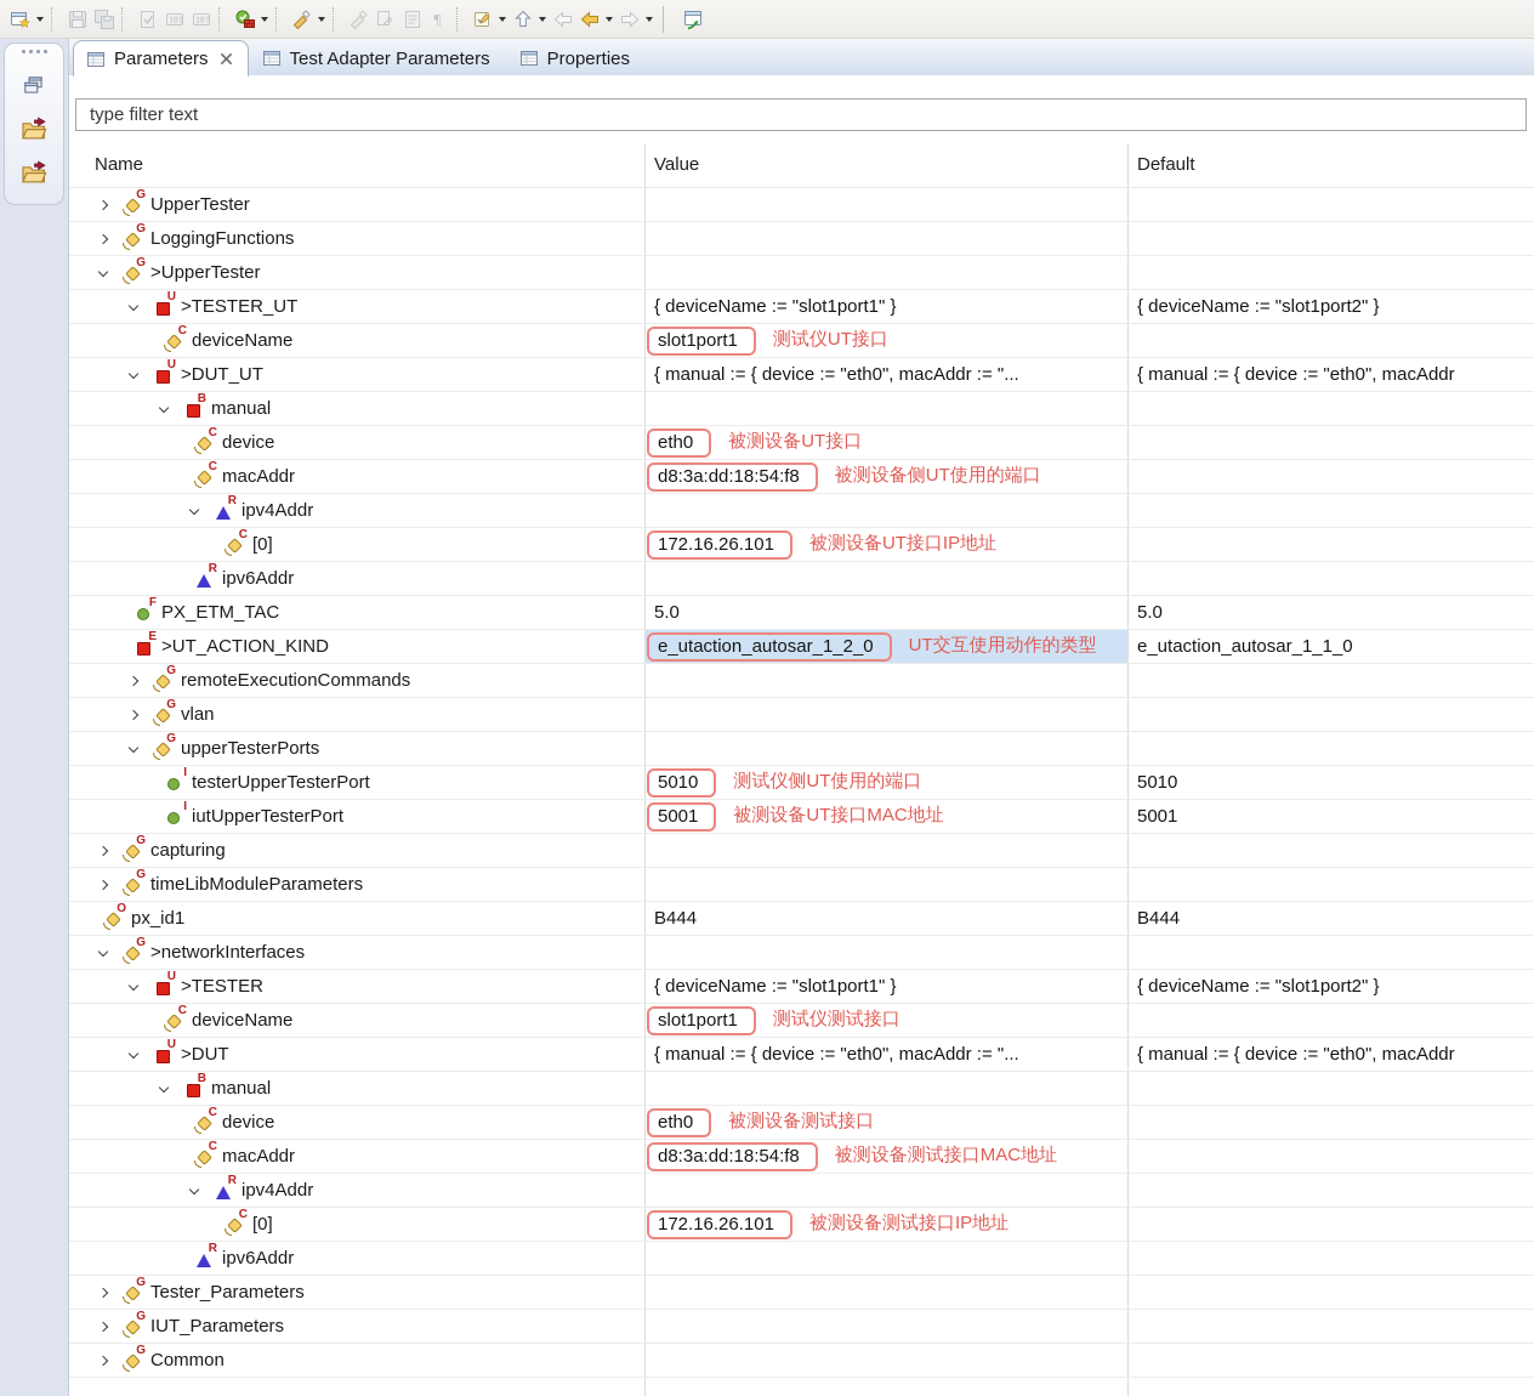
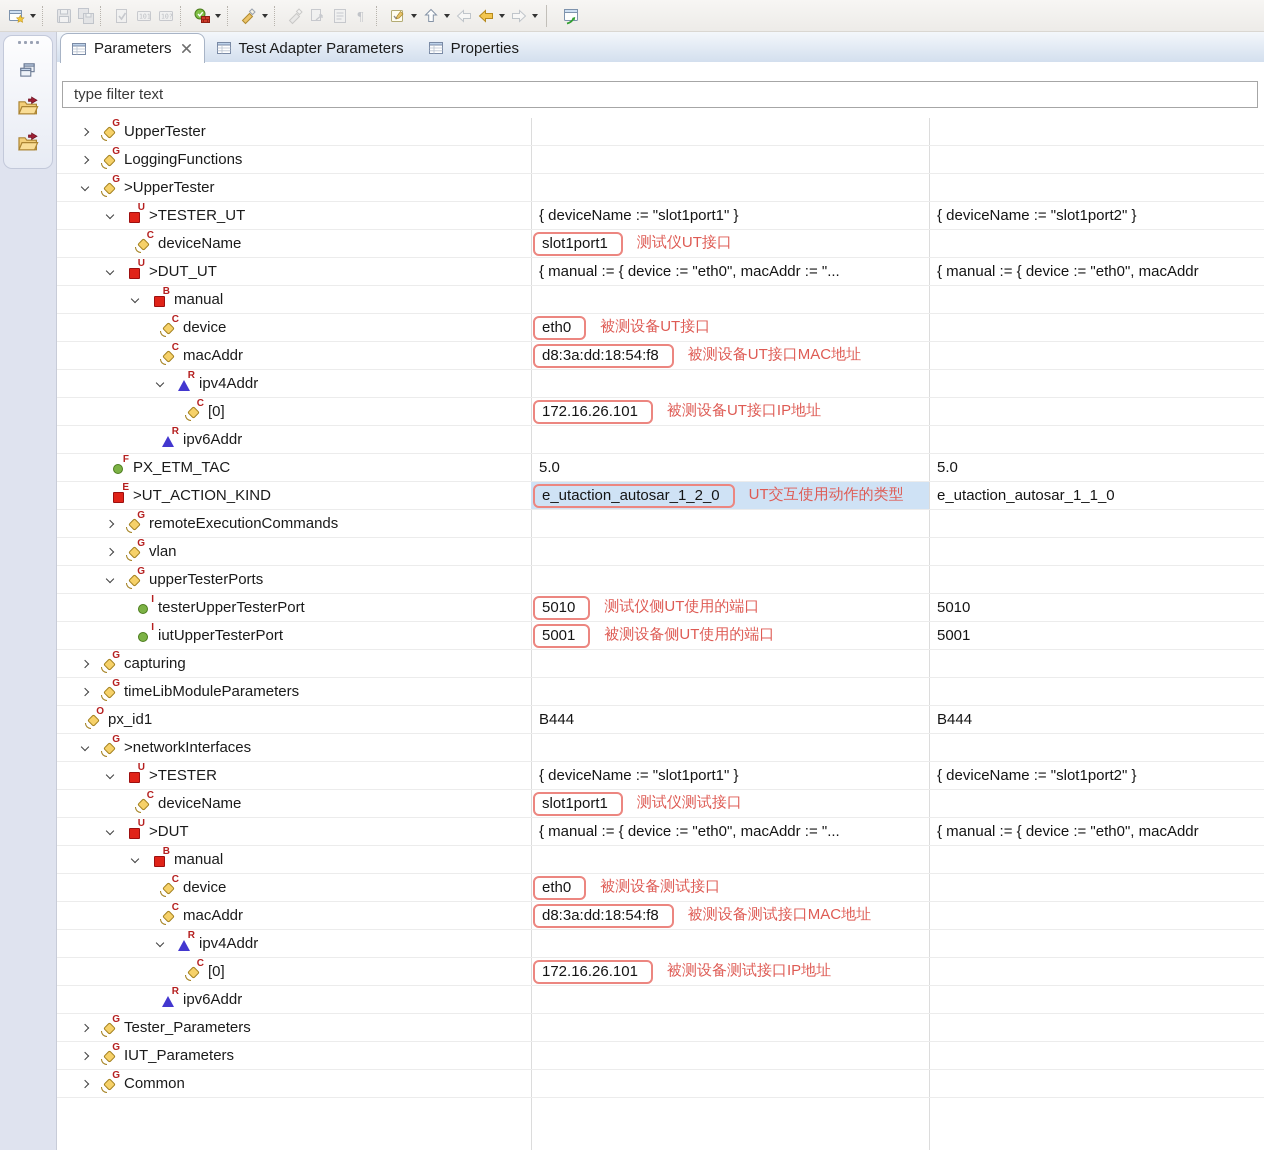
  101
  10?
  ¶
  Parameters
  Test Adapter Parameters
  Properties
  type filter text
- Name
- Value
- Default
  G
  UpperTester
  G
  LoggingFunctions
  G
  >UpperTester
  U
  >TESTER_UT
  { deviceName := "slot1port1" }
  { deviceName := "slot1port2" }
  C
  deviceName
  slot1port1
  测试仪UT接口
  U
  >DUT_UT
  { manual := { device := "eth0", macAddr := "...
  { manual := { device := "eth0", macAddr
  B
  manual
  C
  device
  eth0
  被测设备UT接口
  C
  macAddr
  d8:3a:dd:18:54:f8
- 被测设备侧UT使用的端口
+ 被测设备UT接口MAC地址
  R
  ipv4Addr
  C
  [0]
  172.16.26.101
  被测设备UT接口IP地址
  R
  ipv6Addr
  F
  PX_ETM_TAC
  5.0
  5.0
  E
  >UT_ACTION_KIND
  e_utaction_autosar_1_2_0
  UT交互使用动作的类型
  e_utaction_autosar_1_1_0
  G
  remoteExecutionCommands
  G
  vlan
  G
  upperTesterPorts
  I
  testerUpperTesterPort
  5010
  测试仪侧UT使用的端口
  5010
  I
  iutUpperTesterPort
  5001
- 被测设备UT接口MAC地址
+ 被测设备侧UT使用的端口
  5001
  G
  capturing
  G
  timeLibModuleParameters
  O
  px_id1
  B444
  B444
  G
  >networkInterfaces
  U
  >TESTER
  { deviceName := "slot1port1" }
  { deviceName := "slot1port2" }
  C
  deviceName
  slot1port1
  测试仪测试接口
  U
  >DUT
  { manual := { device := "eth0", macAddr := "...
  { manual := { device := "eth0", macAddr
  B
  manual
  C
  device
  eth0
  被测设备测试接口
  C
  macAddr
  d8:3a:dd:18:54:f8
  被测设备测试接口MAC地址
  R
  ipv4Addr
  C
  [0]
  172.16.26.101
  被测设备测试接口IP地址
  R
  ipv6Addr
  G
  Tester_Parameters
  G
  IUT_Parameters
  G
  Common
